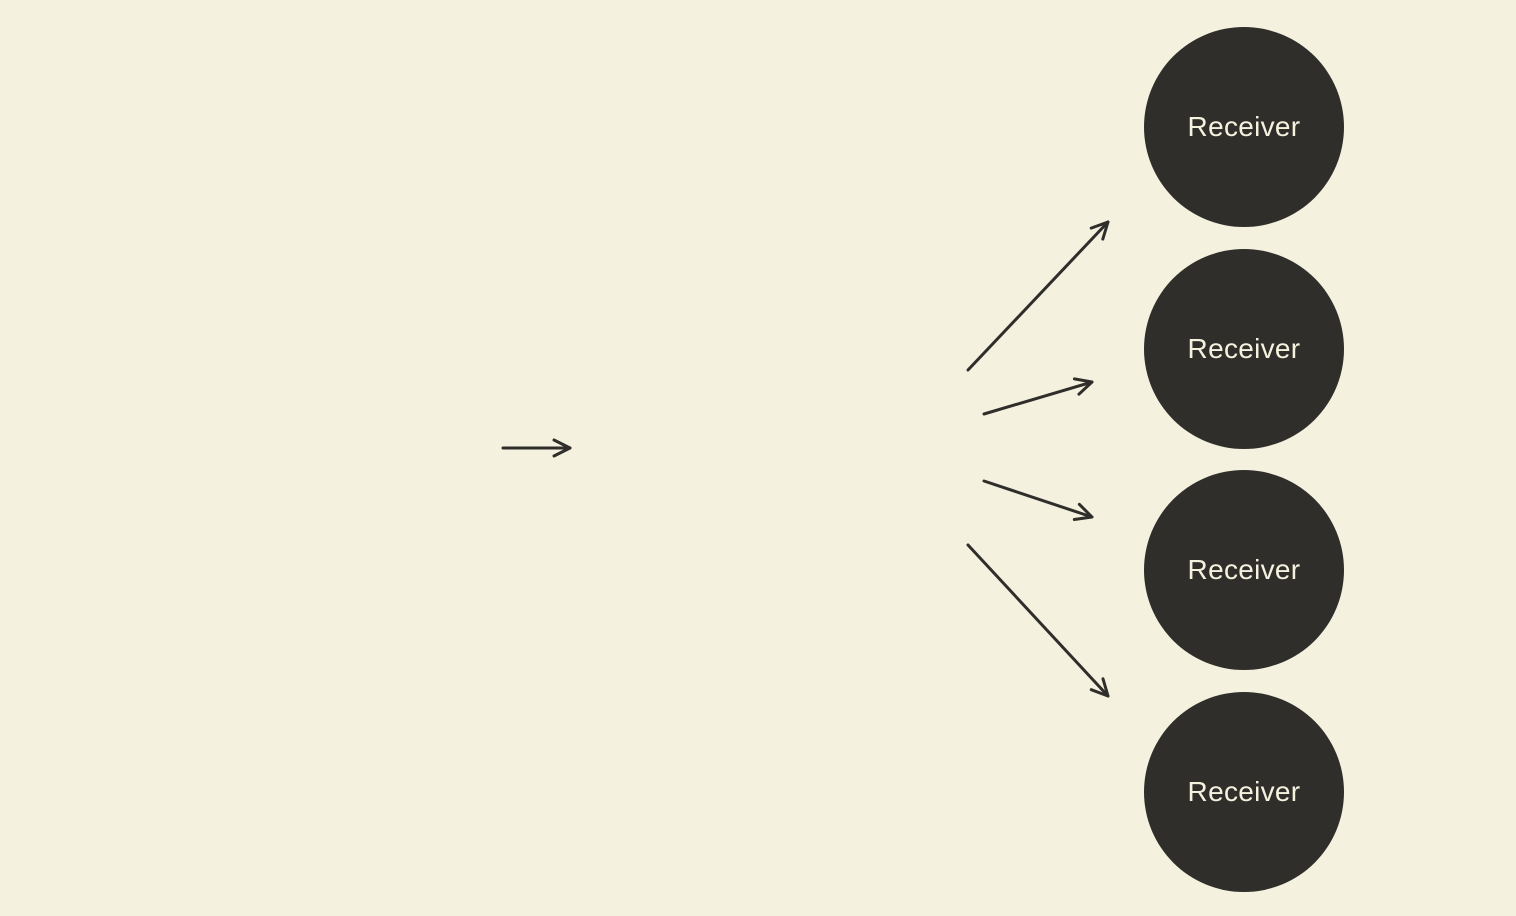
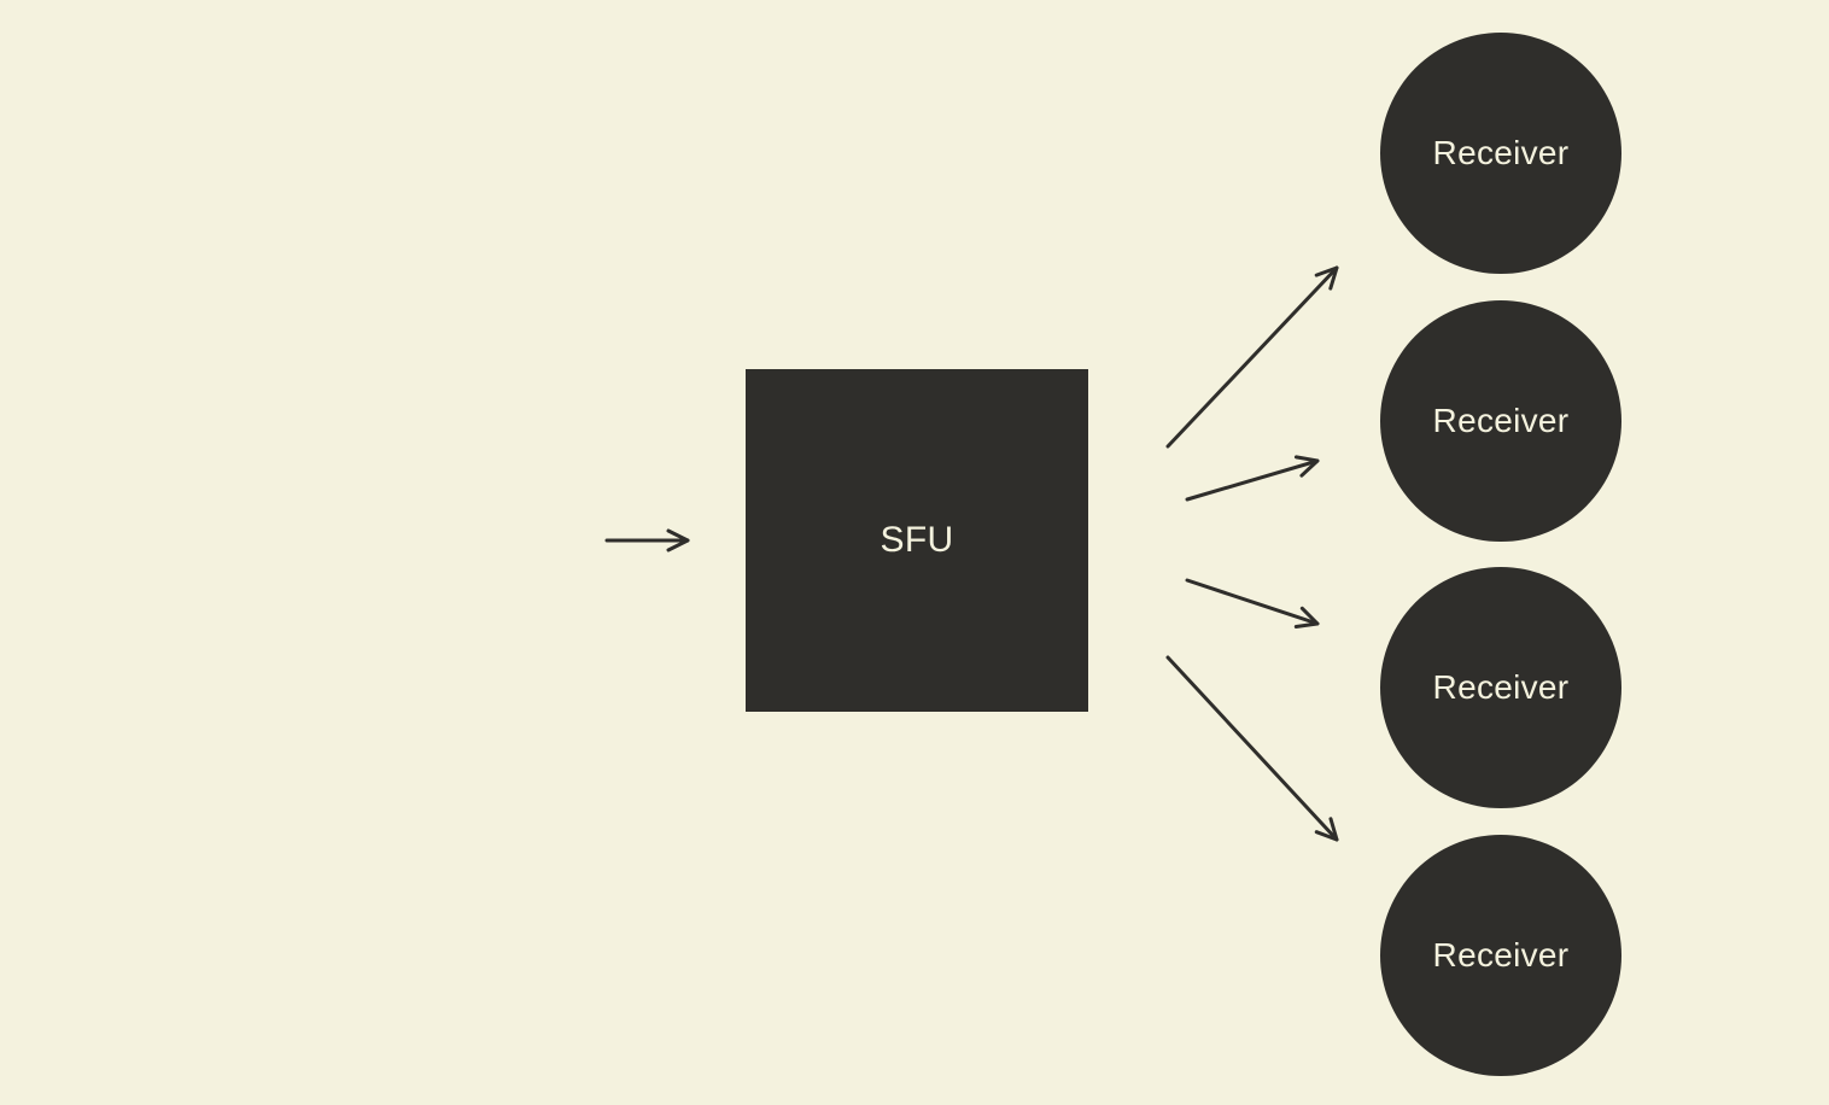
+ SFU
  Receiver
  Receiver
  Receiver
  Receiver
